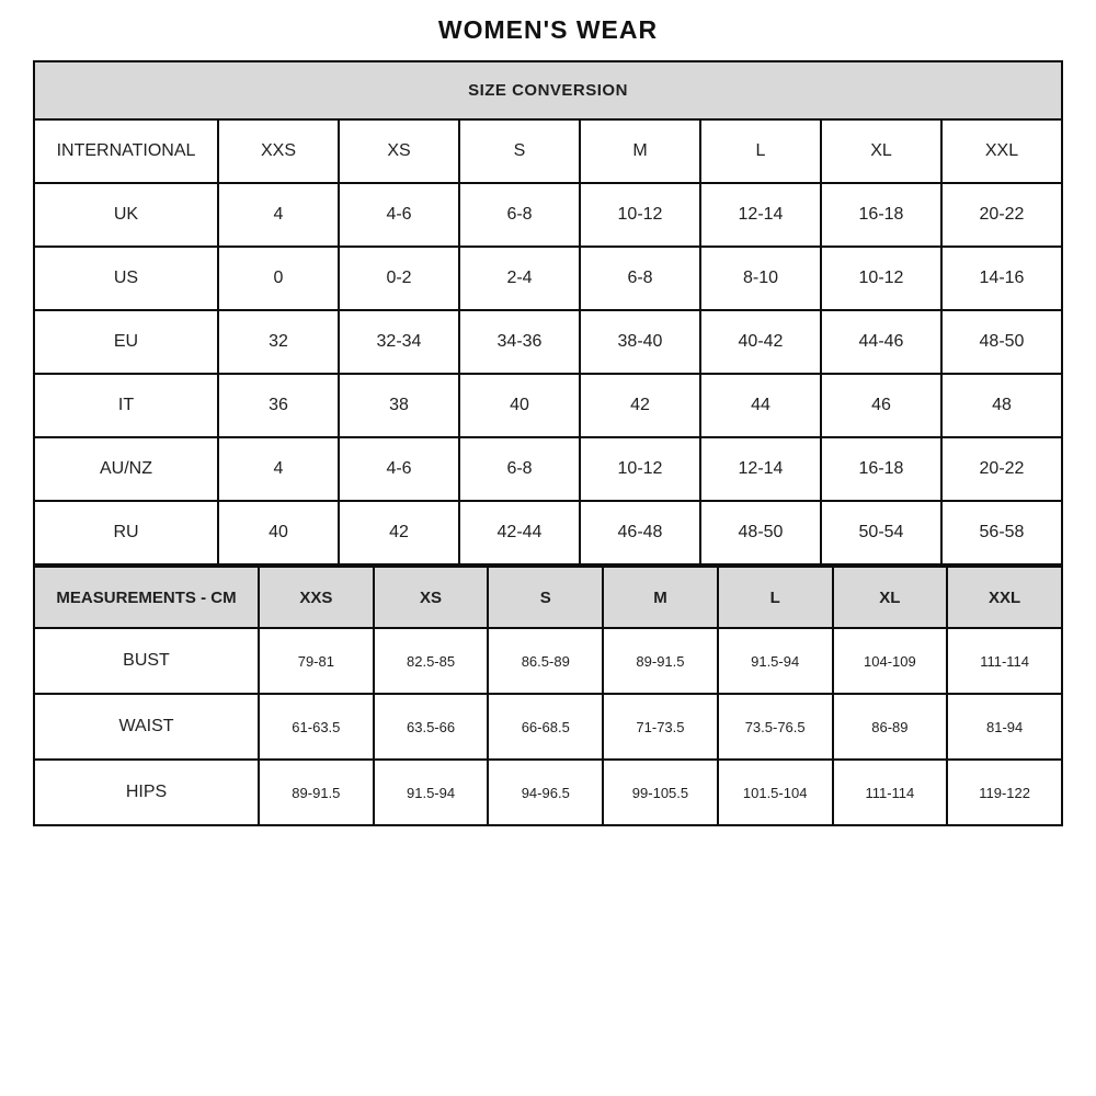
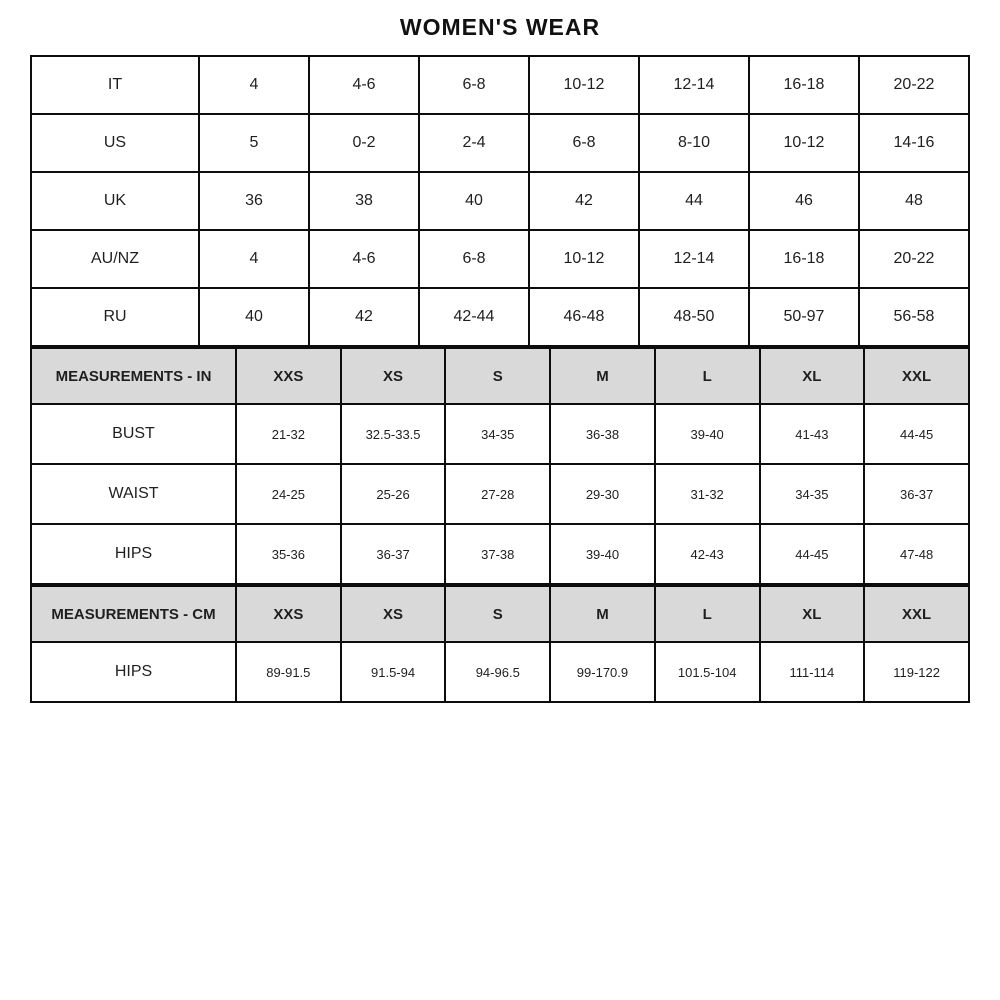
  WOMEN'S WEAR
- SIZE CONVERSION
- INTERNATIONAL	XXS	XS	S	M	L	XL	XXL
- UK	4	4-6	6-8	10-12	12-14	16-18	20-22
+ IT	4	4-6	6-8	10-12	12-14	16-18	20-22
- US	0	0-2	2-4	6-8	8-10	10-12	14-16
+ US	5	0-2	2-4	6-8	8-10	10-12	14-16
- EU	32	32-34	34-36	38-40	40-42	44-46	48-50
- IT	36	38	40	42	44	46	48
+ UK	36	38	40	42	44	46	48
  AU/NZ	4	4-6	6-8	10-12	12-14	16-18	20-22
- RU	40	42	42-44	46-48	48-50	50-54	56-58
+ RU	40	42	42-44	46-48	48-50	50-97	56-58
+ MEASUREMENTS - IN	XXS	XS	S	M	L	XL	XXL
+ BUST	21-32	32.5-33.5	34-35	36-38	39-40	41-43	44-45
+ WAIST	24-25	25-26	27-28	29-30	31-32	34-35	36-37
+ HIPS	35-36	36-37	37-38	39-40	42-43	44-45	47-48
  MEASUREMENTS - CM	XXS	XS	S	M	L	XL	XXL
- BUST	79-81	82.5-85	86.5-89	89-91.5	91.5-94	104-109	111-114
- WAIST	61-63.5	63.5-66	66-68.5	71-73.5	73.5-76.5	86-89	81-94
- HIPS	89-91.5	91.5-94	94-96.5	99-105.5	101.5-104	111-114	119-122
+ HIPS	89-91.5	91.5-94	94-96.5	99-170.9	101.5-104	111-114	119-122
